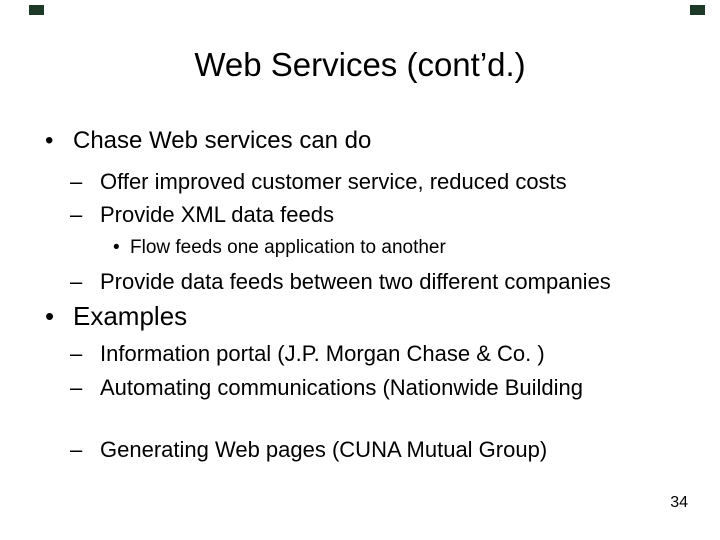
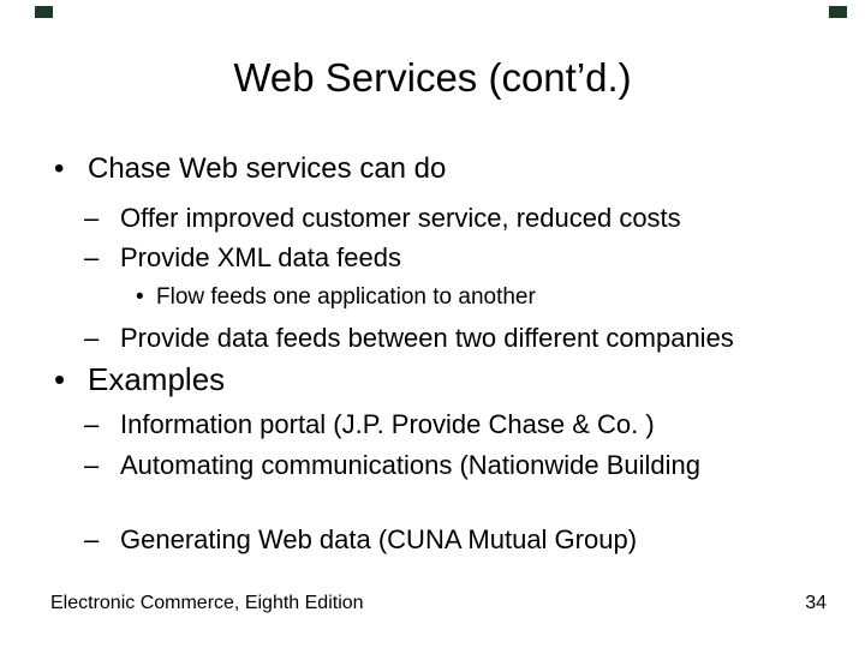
  Web Services (cont’d.)
  •
  Chase Web services can do
  –
  Offer improved customer service, reduced costs
  –
  Provide XML data feeds
  •
  Flow feeds one application to another
  –
  Provide data feeds between two different companies
  •
  Examples
  –
- Information portal (J.P. Morgan Chase & Co. )
+ Information portal (J.P. Provide Chase & Co. )
  –
  Automating communications (Nationwide Building
  –
- Generating Web pages (CUNA Mutual Group)
+ Generating Web data (CUNA Mutual Group)
+ Electronic Commerce, Eighth Edition
  34
